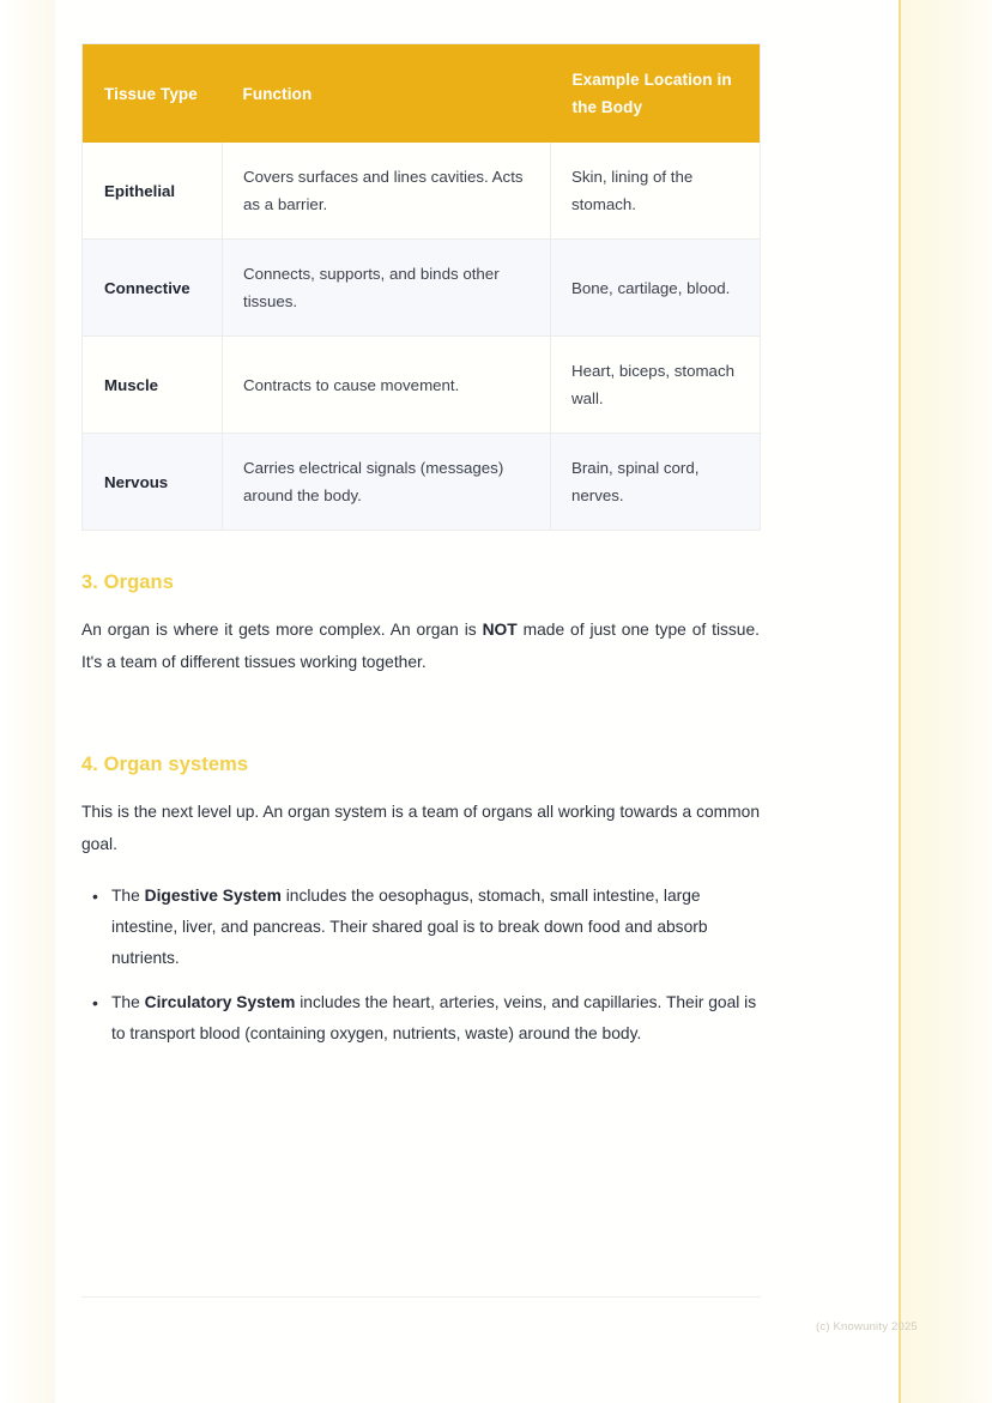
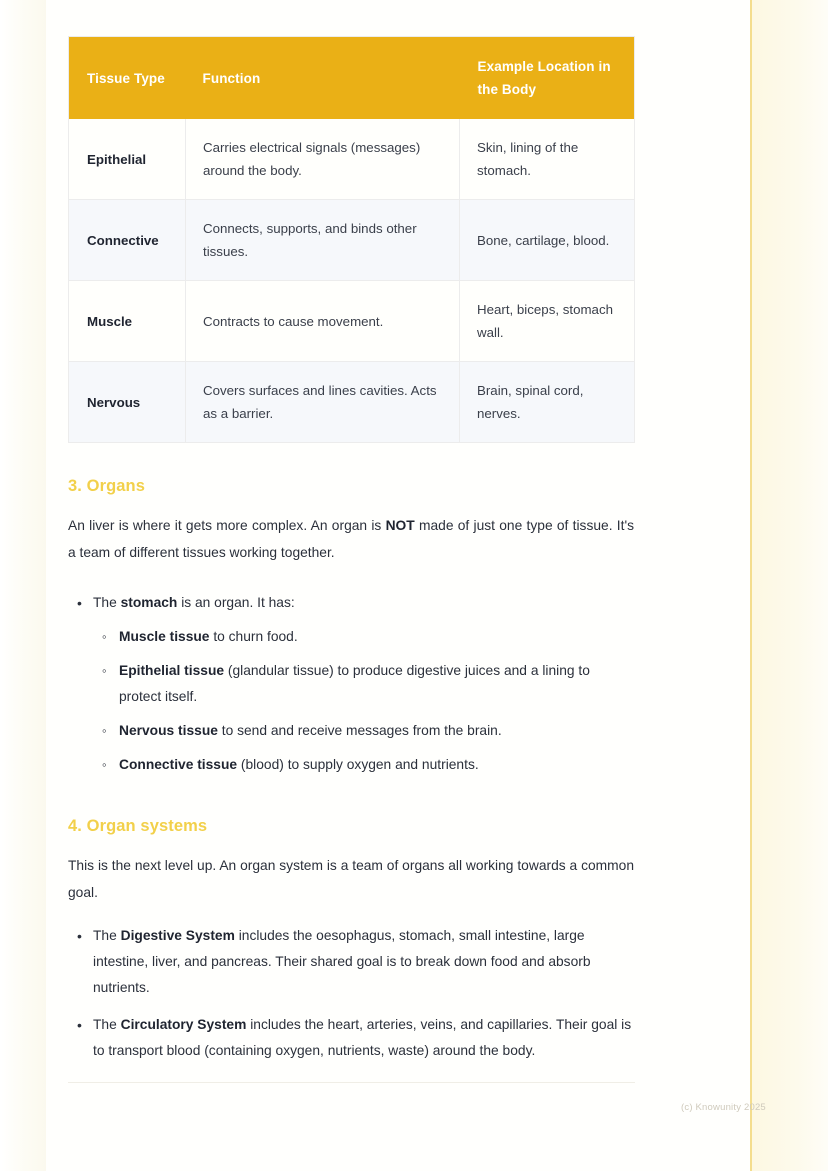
  Tissue Type	Function	Example Location in the Body
- Epithelial	Covers surfaces and lines cavities. Acts as a barrier.	Skin, lining of the stomach.
+ Epithelial	Carries electrical signals (messages) around the body.	Skin, lining of the stomach.
  Connective	Connects, supports, and binds other tissues.	Bone, cartilage, blood.
  Muscle	Contracts to cause movement.	Heart, biceps, stomach wall.
- Nervous	Carries electrical signals (messages) around the body.	Brain, spinal cord, nerves.
+ Nervous	Covers surfaces and lines cavities. Acts as a barrier.	Brain, spinal cord, nerves.
  3. Organs
- An organ is where it gets more complex. An organ is NOT made of just one type of tissue. It's a team of different tissues working together.
+ An liver is where it gets more complex. An organ is NOT made of just one type of tissue. It's a team of different tissues working together.
+ The stomach is an organ. It has:
+ Muscle tissue to churn food.
+ Epithelial tissue (glandular tissue) to produce digestive juices and a lining to protect itself.
+ Nervous tissue to send and receive messages from the brain.
+ Connective tissue (blood) to supply oxygen and nutrients.
  4. Organ systems
  This is the next level up. An organ system is a team of organs all working towards a common goal.
  The Digestive System includes the oesophagus, stomach, small intestine, large intestine, liver, and pancreas. Their shared goal is to break down food and absorb nutrients.
  The Circulatory System includes the heart, arteries, veins, and capillaries. Their goal is to transport blood (containing oxygen, nutrients, waste) around the body.
  (c) Knowunity 2025
